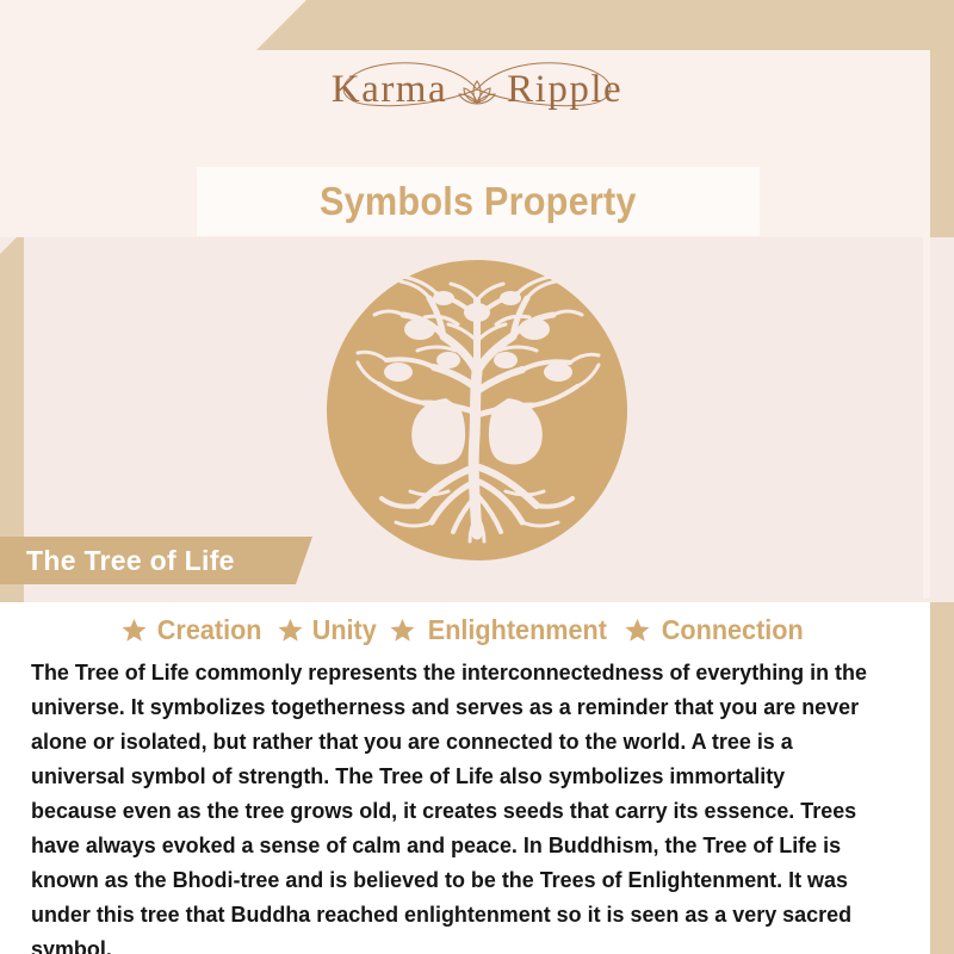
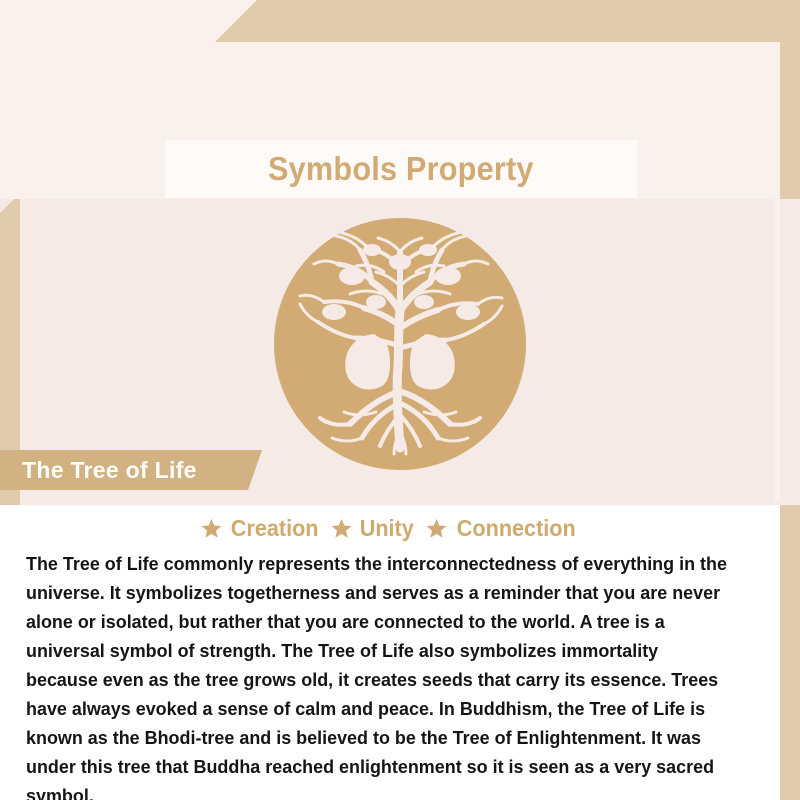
- Karma
- Ripple
  Symbols Property
  The Tree of Life
  Creation
  Unity
- Enlightenment
  Connection
- The Tree of Life commonly represents the interconnectedness of everything in the universe. It symbolizes togetherness and serves as a reminder that you are never alone or isolated, but rather that you are connected to the world. A tree is a universal symbol of strength. The Tree of Life also symbolizes immortality because even as the tree grows old, it creates seeds that carry its essence. Trees have always evoked a sense of calm and peace. In Buddhism, the Tree of Life is known as the Bhodi-tree and is believed to be the Trees of Enlightenment. It was under this tree that Buddha reached enlightenment so it is seen as a very sacred symbol.
+ The Tree of Life commonly represents the interconnectedness of everything in the universe. It symbolizes togetherness and serves as a reminder that you are never alone or isolated, but rather that you are connected to the world. A tree is a universal symbol of strength. The Tree of Life also symbolizes immortality because even as the tree grows old, it creates seeds that carry its essence. Trees have always evoked a sense of calm and peace. In Buddhism, the Tree of Life is known as the Bhodi-tree and is believed to be the Tree of Enlightenment. It was under this tree that Buddha reached enlightenment so it is seen as a very sacred symbol.
